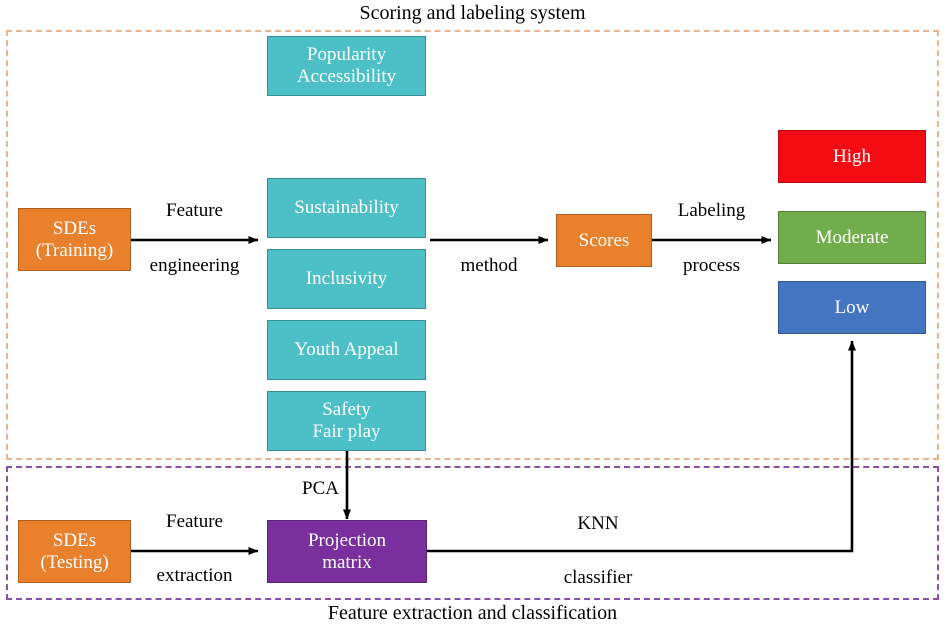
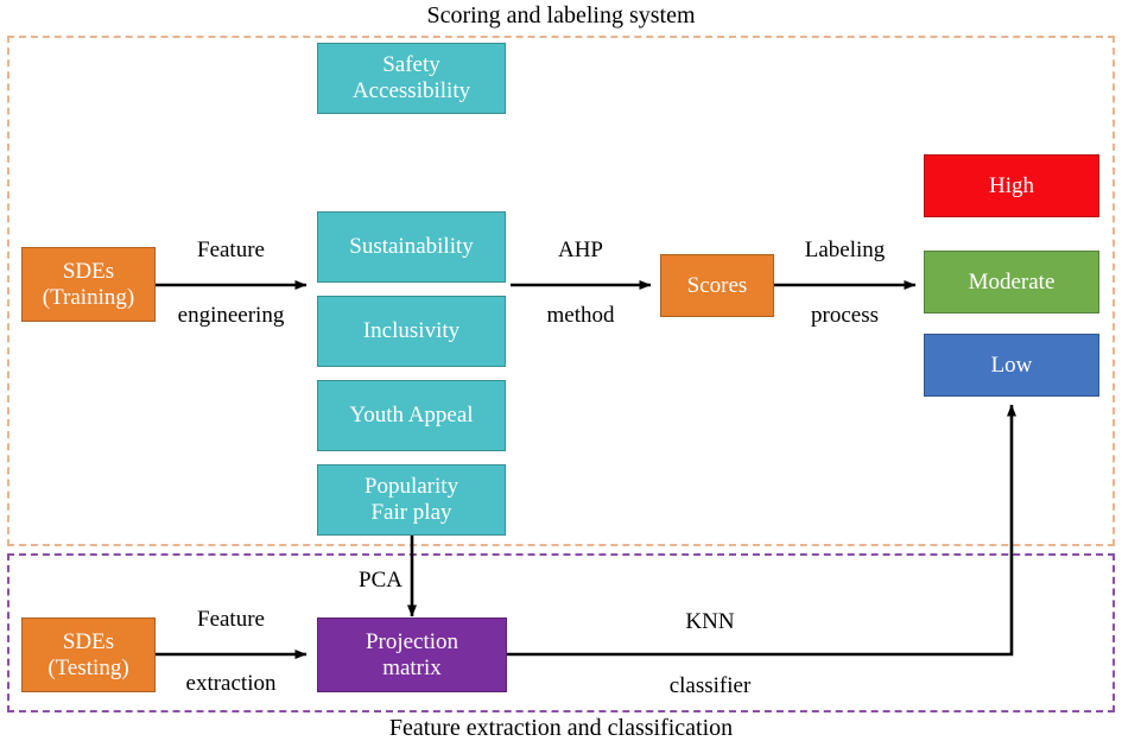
  Scoring and labeling system
  SDEs
  (Training)
  SDEs
  (Testing)
- Popularity
+ Safety
  Accessibility
  Sustainability
  Inclusivity
  Youth Appeal
- Safety
+ Popularity
  Fair play
  Scores
  High
  Moderate
  Low
  Projection
  matrix
  Feature
  engineering
+ AHP
  method
  Labeling
  process
  PCA
  Feature
  extraction
  KNN
  classifier
  Feature extraction and classification
